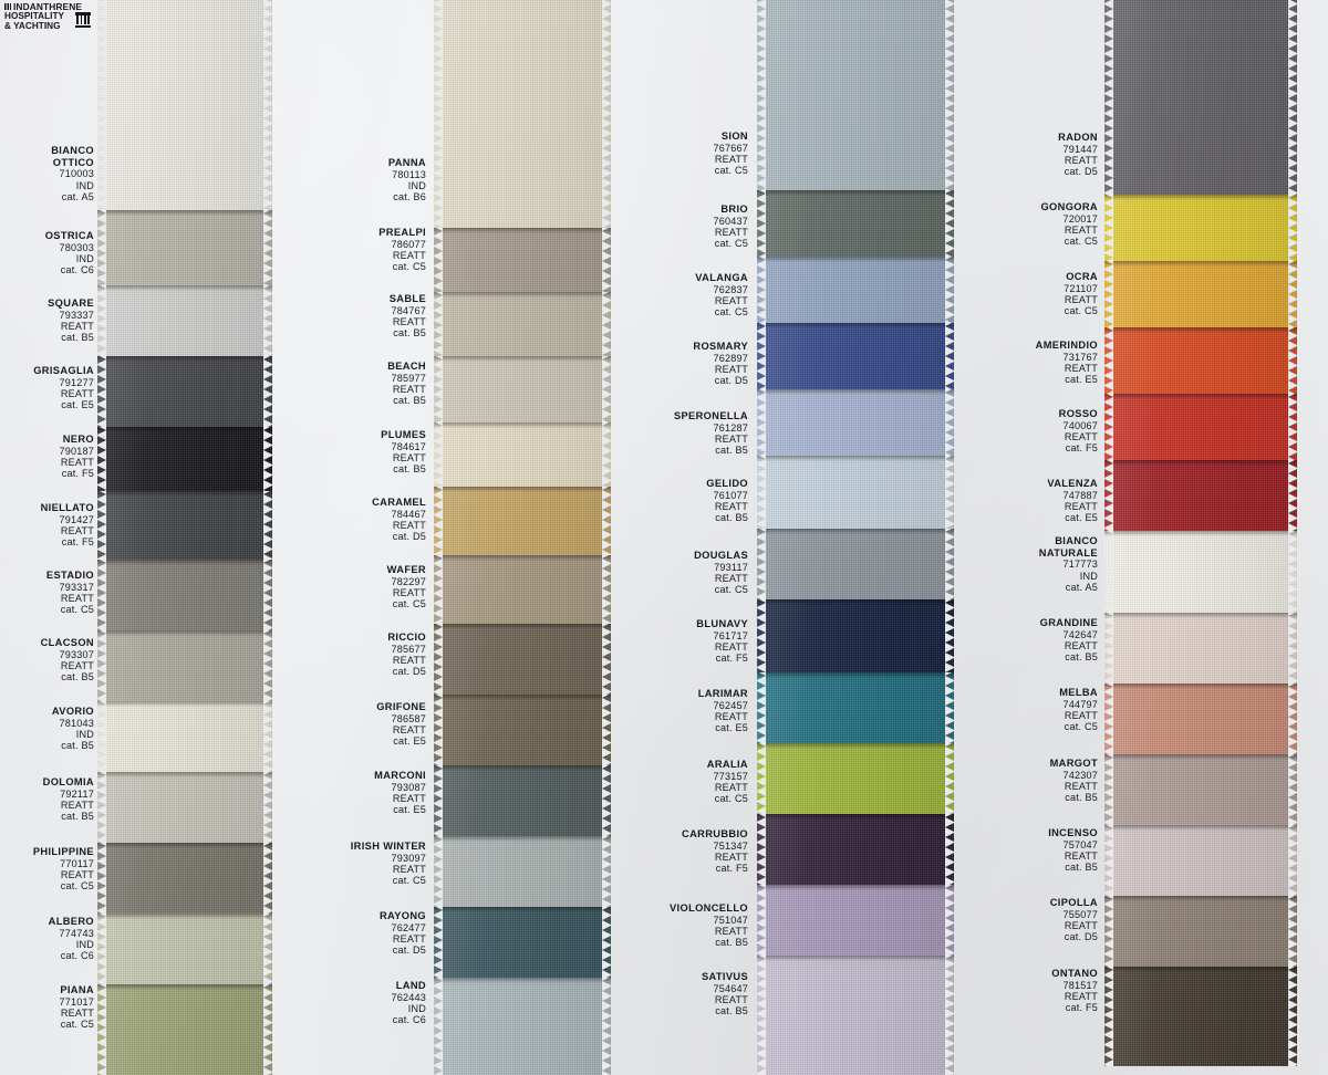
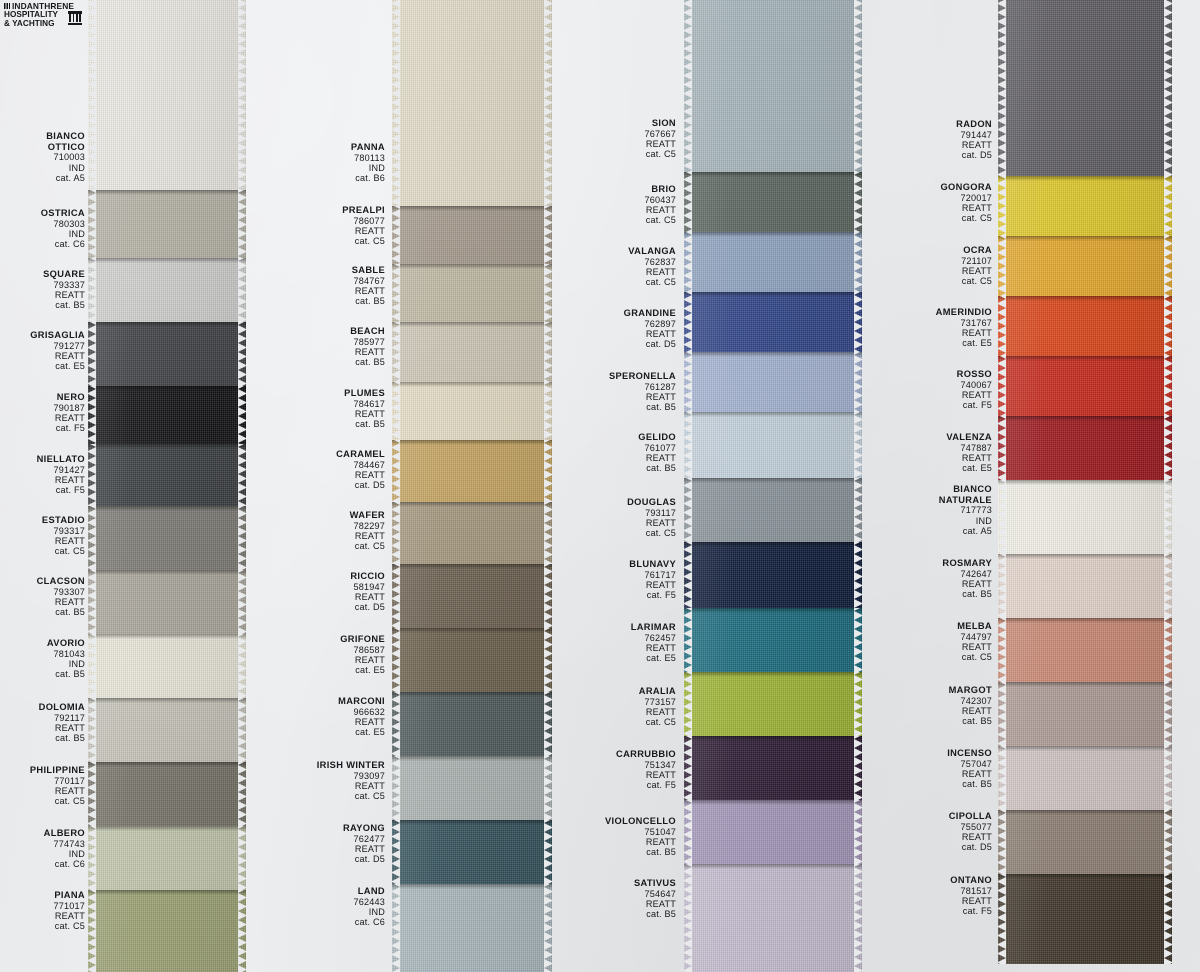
  INDANTHRENE
  HOSPITALITY
  & YACHTING
  BIANCO
  OTTICO
  710003
  IND
  cat. A5
  OSTRICA
  780303
  IND
  cat. C6
  SQUARE
  793337
  REATT
  cat. B5
  GRISAGLIA
  791277
  REATT
  cat. E5
  NERO
  790187
  REATT
  cat. F5
  NIELLATO
  791427
  REATT
  cat. F5
  ESTADIO
  793317
  REATT
  cat. C5
  CLACSON
  793307
  REATT
  cat. B5
  AVORIO
  781043
  IND
  cat. B5
  DOLOMIA
  792117
  REATT
  cat. B5
  PHILIPPINE
  770117
  REATT
  cat. C5
  ALBERO
  774743
  IND
  cat. C6
  PIANA
  771017
  REATT
  cat. C5
  PANNA
  780113
  IND
  cat. B6
  PREALPI
  786077
  REATT
  cat. C5
  SABLE
  784767
  REATT
  cat. B5
  BEACH
  785977
  REATT
  cat. B5
  PLUMES
  784617
  REATT
  cat. B5
  CARAMEL
  784467
  REATT
  cat. D5
  WAFER
  782297
  REATT
  cat. C5
  RICCIO
- 785677
+ 581947
  REATT
  cat. D5
  GRIFONE
  786587
  REATT
  cat. E5
  MARCONI
- 793087
+ 966632
  REATT
  cat. E5
  IRISH WINTER
  793097
  REATT
  cat. C5
  RAYONG
  762477
  REATT
  cat. D5
  LAND
  762443
  IND
  cat. C6
  SION
  767667
  REATT
  cat. C5
  BRIO
  760437
  REATT
  cat. C5
  VALANGA
  762837
  REATT
  cat. C5
- ROSMARY
+ GRANDINE
  762897
  REATT
  cat. D5
  SPERONELLA
  761287
  REATT
  cat. B5
  GELIDO
  761077
  REATT
  cat. B5
  DOUGLAS
  793117
  REATT
  cat. C5
  BLUNAVY
  761717
  REATT
  cat. F5
  LARIMAR
  762457
  REATT
  cat. E5
  ARALIA
  773157
  REATT
  cat. C5
  CARRUBBIO
  751347
  REATT
  cat. F5
  VIOLONCELLO
  751047
  REATT
  cat. B5
  SATIVUS
  754647
  REATT
  cat. B5
  RADON
  791447
  REATT
  cat. D5
  GONGORA
  720017
  REATT
  cat. C5
  OCRA
  721107
  REATT
  cat. C5
  AMERINDIO
  731767
  REATT
  cat. E5
  ROSSO
  740067
  REATT
  cat. F5
  VALENZA
  747887
  REATT
  cat. E5
  BIANCO
  NATURALE
  717773
  IND
  cat. A5
- GRANDINE
+ ROSMARY
  742647
  REATT
  cat. B5
  MELBA
  744797
  REATT
  cat. C5
  MARGOT
  742307
  REATT
  cat. B5
  INCENSO
  757047
  REATT
  cat. B5
  CIPOLLA
  755077
  REATT
  cat. D5
  ONTANO
  781517
  REATT
  cat. F5
